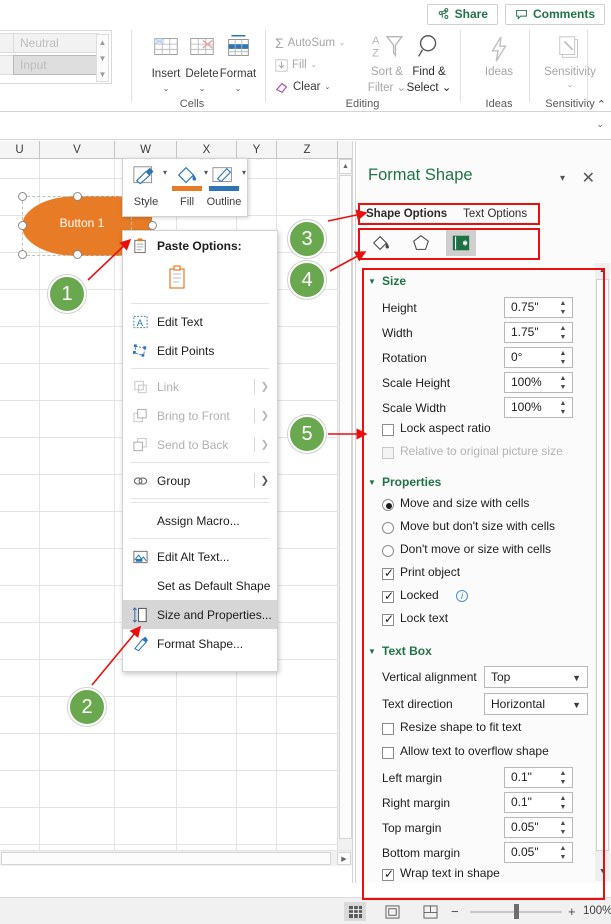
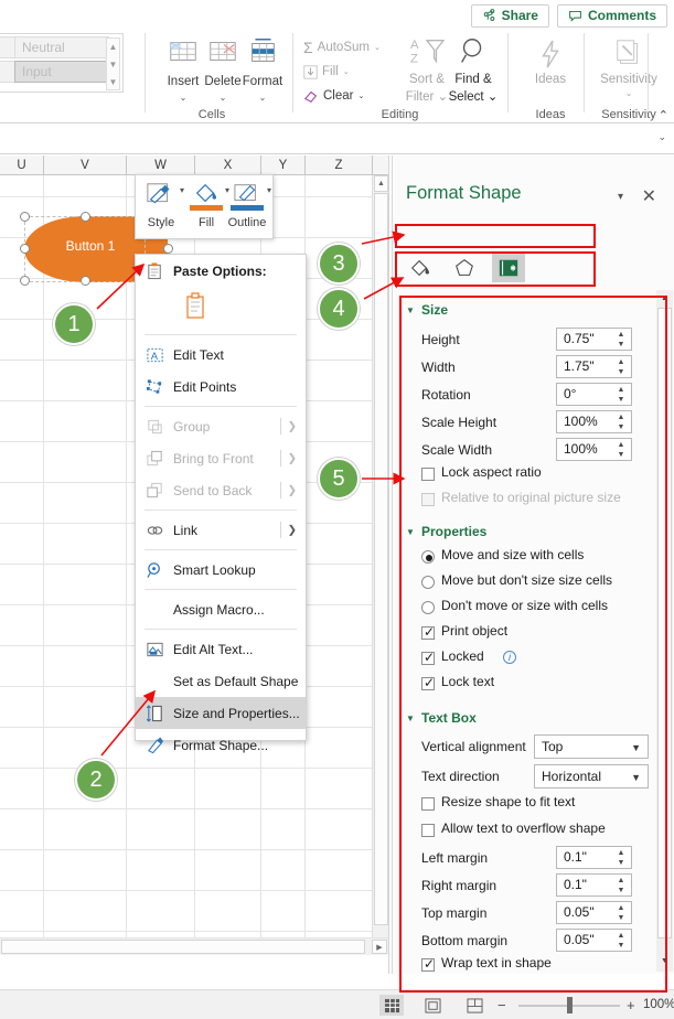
  Share
  Comments
  Neutral
  Input
  ▲
  ▼
  ▼
  Insert
  ⌄
  Delete
  ⌄
  Format
  ⌄
  Cells
  Σ
  AutoSum
  Fill
  Clear
  A
  Z
  Sort &
  Filter ⌄
  Find &
  Select ⌄
  Editing
  Ideas
  Ideas
  Sensitivity
  ⌄
  Sensitivity
  ⌃
  ⌄
  U
  V
  W
  X
  Y
  Z
  Button 1
  ▾
  Style
  ▾
  Fill
  ▾
  Outline
  Paste Options:
  A
  Edit Text
  Edit Points
- Link
+ Group
  ❯
  Bring to Front
  ❯
  Send to Back
  ❯
- Group
+ Link
  ❯
+ Smart Lookup
  Assign Macro...
  Edit Alt Text...
  Set as Default Shape
  Size and Properties...
  Format Shape...
  Format Shape
  ▾
  ✕
- Shape Options
- Text Options
  ▼
  Size
  Height
  0.75"
  Width
  1.75"
  Rotation
  0°
  Scale Height
  100%
  Scale Width
  100%
  Lock aspect ratio
  Relative to original picture size
  ▼
  Properties
  Move and size with cells
- Move but don't size with cells
+ Move but don't size size cells
  Don't move or size with cells
  ✓
  Print object
  ✓
  Locked
  i
  ✓
  Lock text
  ▼
  Text Box
  Vertical alignment
  Top
  ▼
  Text direction
  Horizontal
  ▼
  Resize shape to fit text
  Allow text to overflow shape
  Left margin
  0.1"
  Right margin
  0.1"
  Top margin
  0.05"
  Bottom margin
  0.05"
  ✓
  Wrap text in shape
  −
  +
  100%
  1
  2
  3
  4
  5
